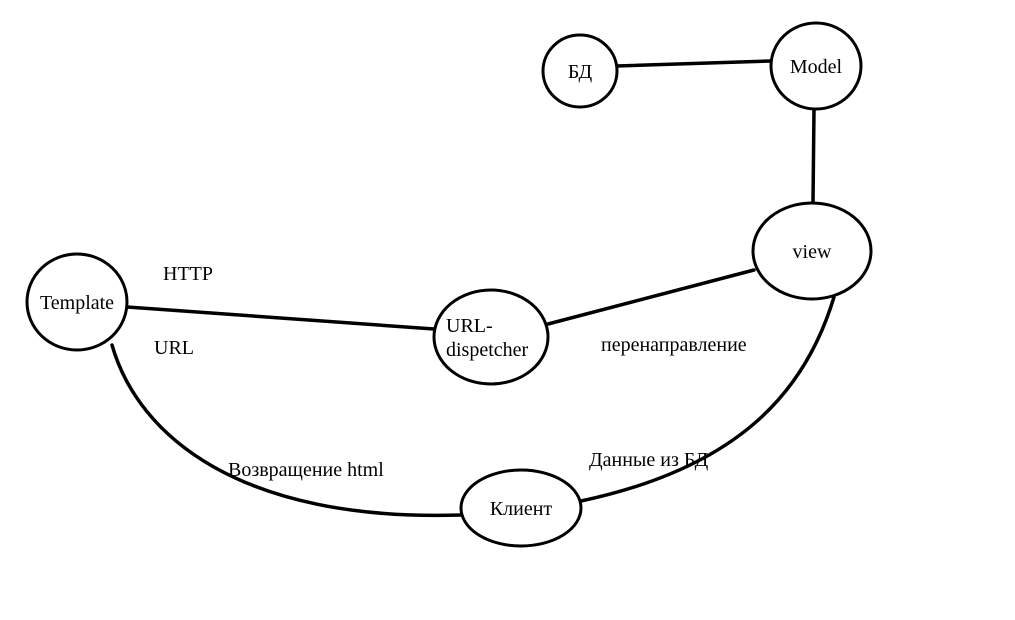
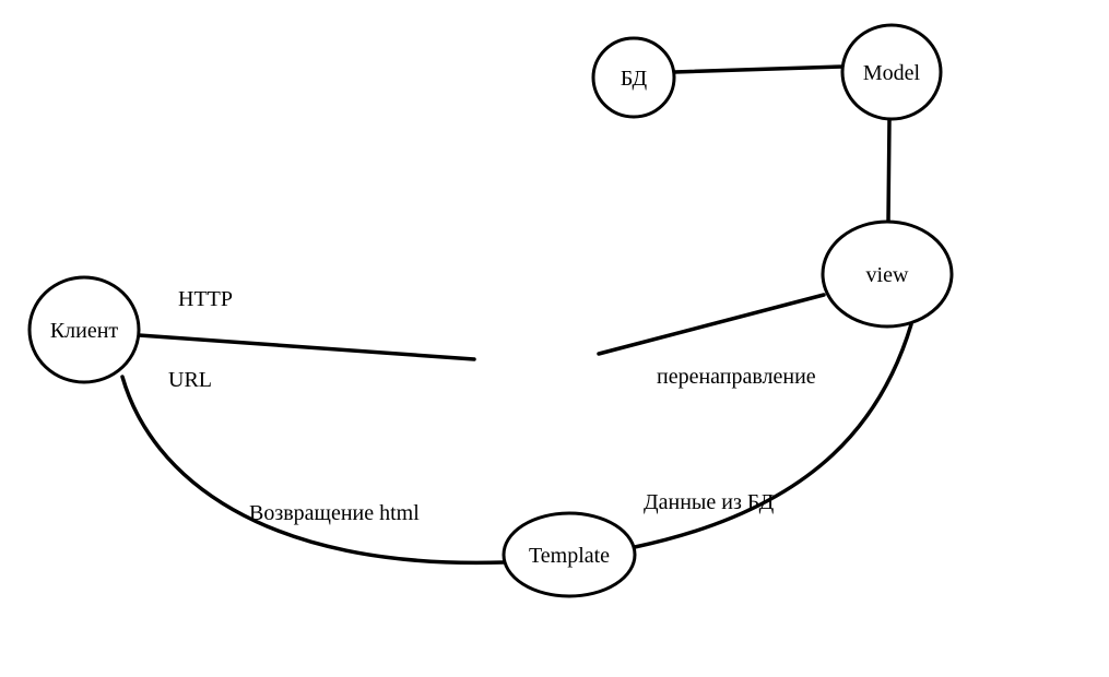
  БД
  Model
  view
- Template
+ Клиент
- URL- dispetcher
- Клиент
+ Template
  HTTP
  URL
  перенаправление
  Данные из БД
  Возвращение html
